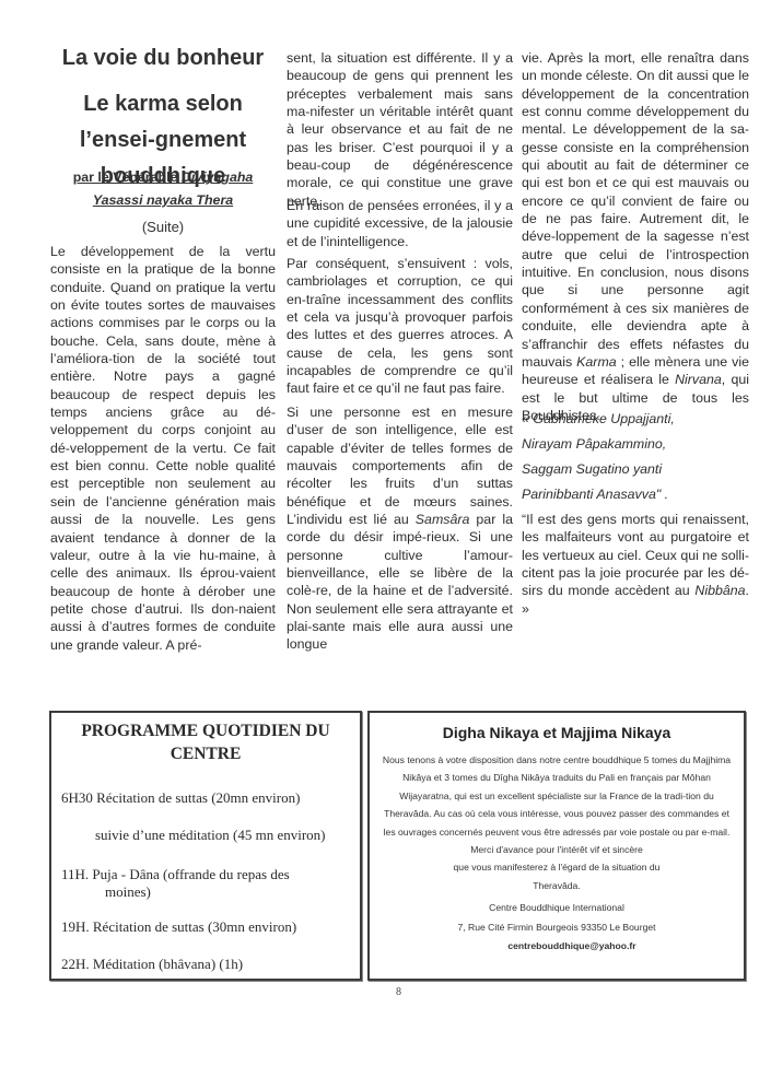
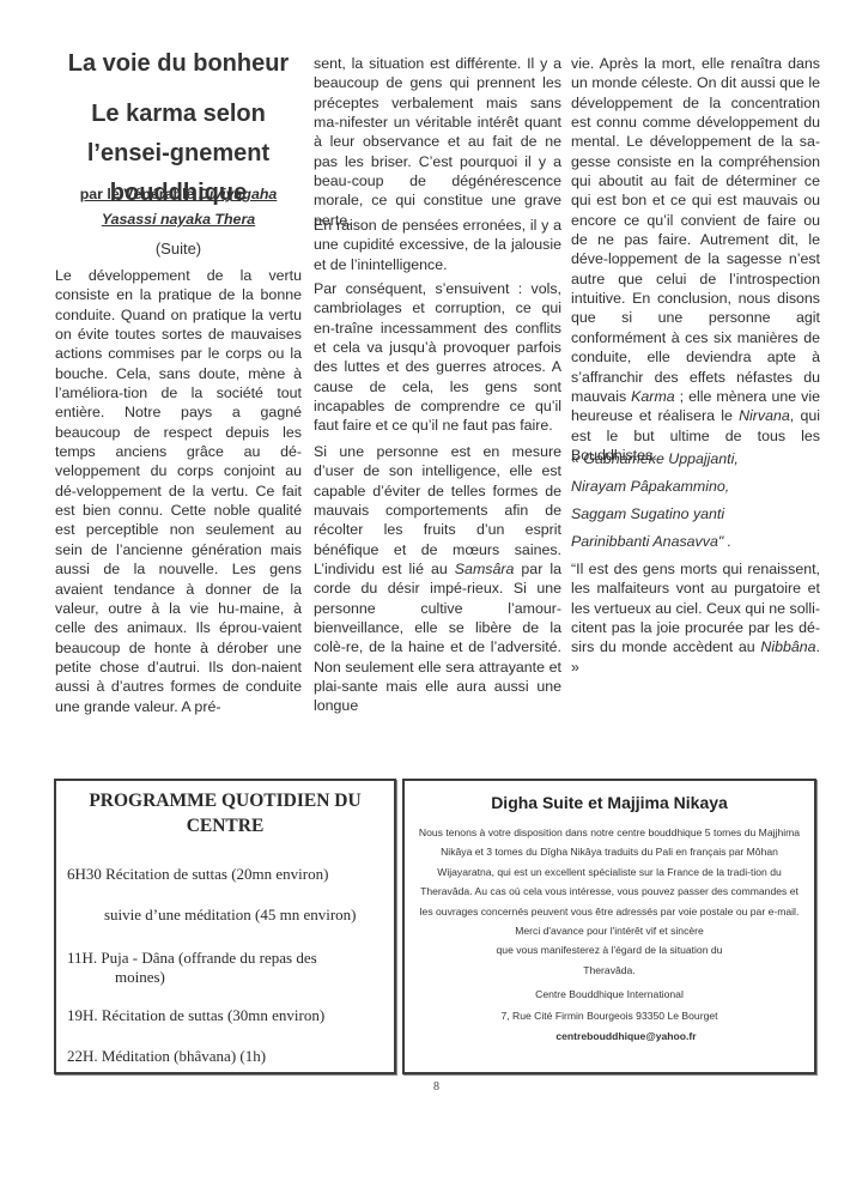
  La voie du bonheur
  Le karma selon l’ensei-gnement bouddhique
  par le Vénérable Diviyagaha Yasassi nayaka Thera
  (Suite)
  Le développement de la vertu consiste en la pratique de la bonne conduite. Quand on pratique la vertu on évite toutes sortes de mauvaises actions commises par le corps ou la bouche. Cela, sans doute, mène à l’améliora-tion de la société tout entière. Notre pays a gagné beaucoup de respect depuis les temps anciens grâce au dé-veloppement du corps conjoint au dé-veloppement de la vertu. Ce fait est bien connu. Cette noble qualité est perceptible non seulement au sein de l’ancienne génération mais aussi de la nouvelle. Les gens avaient tendance à donner de la valeur, outre à la vie hu-maine, à celle des animaux. Ils éprou-vaient beaucoup de honte à dérober une petite chose d’autrui. Ils don-naient aussi à d’autres formes de conduite une grande valeur. A pré-
  sent, la situation est différente. Il y a beaucoup de gens qui prennent les préceptes verbalement mais sans ma-nifester un véritable intérêt quant à leur observance et au fait de ne pas les briser. C’est pourquoi il y a beau-coup de dégénérescence morale, ce qui constitue une grave perte.
  En raison de pensées erronées, il y a une cupidité excessive, de la jalousie et de l’inintelligence.
  Par conséquent, s’ensuivent : vols, cambriolages et corruption, ce qui en-traîne incessamment des conflits et cela va jusqu’à provoquer parfois des luttes et des guerres atroces. A cause de cela, les gens sont incapables de comprendre ce qu’il faut faire et ce qu’il ne faut pas faire.
- Si une personne est en mesure d’user de son intelligence, elle est capable d’éviter de telles formes de mauvais comportements afin de récolter les fruits d’un suttas bénéfique et de mœurs saines. L’individu est lié au Samsâra par la corde du désir impé-rieux. Si une personne cultive l’amour-bienveillance, elle se libère de la colè-re, de la haine et de l’adversité. Non seulement elle sera attrayante et plai-sante mais elle aura aussi une longue
+ Si une personne est en mesure d’user de son intelligence, elle est capable d’éviter de telles formes de mauvais comportements afin de récolter les fruits d’un esprit bénéfique et de mœurs saines. L’individu est lié au Samsâra par la corde du désir impé-rieux. Si une personne cultive l’amour-bienveillance, elle se libère de la colè-re, de la haine et de l’adversité. Non seulement elle sera attrayante et plai-sante mais elle aura aussi une longue
  vie. Après la mort, elle renaîtra dans un monde céleste. On dit aussi que le développement de la concentration est connu comme développement du mental. Le développement de la sa-gesse consiste en la compréhension qui aboutit au fait de déterminer ce qui est bon et ce qui est mauvais ou encore ce qu’il convient de faire ou de ne pas faire. Autrement dit, le déve-loppement de la sagesse n’est autre que celui de l’introspection intuitive. En conclusion, nous disons que si une personne agit conformément à ces six manières de conduite, elle deviendra apte à s’affranchir des effets néfastes du mauvais Karma ; elle mènera une vie heureuse et réalisera le Nirvana, qui est le but ultime de tous les Bouddhistes.
  « Gabhameke Uppajjanti,
  Nirayam Pâpakammino,
  Saggam Sugatino yanti
  Parinibbanti Anasavva" .
  “Il est des gens morts qui renaissent, les malfaiteurs vont au purgatoire et les vertueux au ciel. Ceux qui ne solli-citent pas la joie procurée par les dé-sirs du monde accèdent au Nibbâna. »
  PROGRAMME QUOTIDIEN DU CENTRE
  6H30 Récitation de suttas (20mn environ)
  suivie d’une méditation (45 mn environ)
  11H. Puja - Dâna (offrande du repas des
  moines)
  19H. Récitation de suttas (30mn environ)
  22H. Méditation (bhâvana) (1h)
- Digha Nikaya et Majjima Nikaya
+ Digha Suite et Majjima Nikaya
  Nous tenons à votre disposition dans notre centre bouddhique 5 tomes du Majjhima Nikâya et 3 tomes du Dîgha Nikâya traduits du Pali en français par Môhan Wijayaratna, qui est un excellent spécialiste sur la France de la tradi-tion du Theravâda. Au cas où cela vous intéresse, vous pouvez passer des commandes et les ouvrages concernés peuvent vous être adressés par voie postale ou par e-mail.
  Merci d'avance pour l'intérêt vif et sincère
  que vous manifesterez à l'égard de la situation du
  Theravâda.
  Centre Bouddhique International
  7, Rue Cité Firmin Bourgeois 93350 Le Bourget
  centrebouddhique@yahoo.fr
  8
